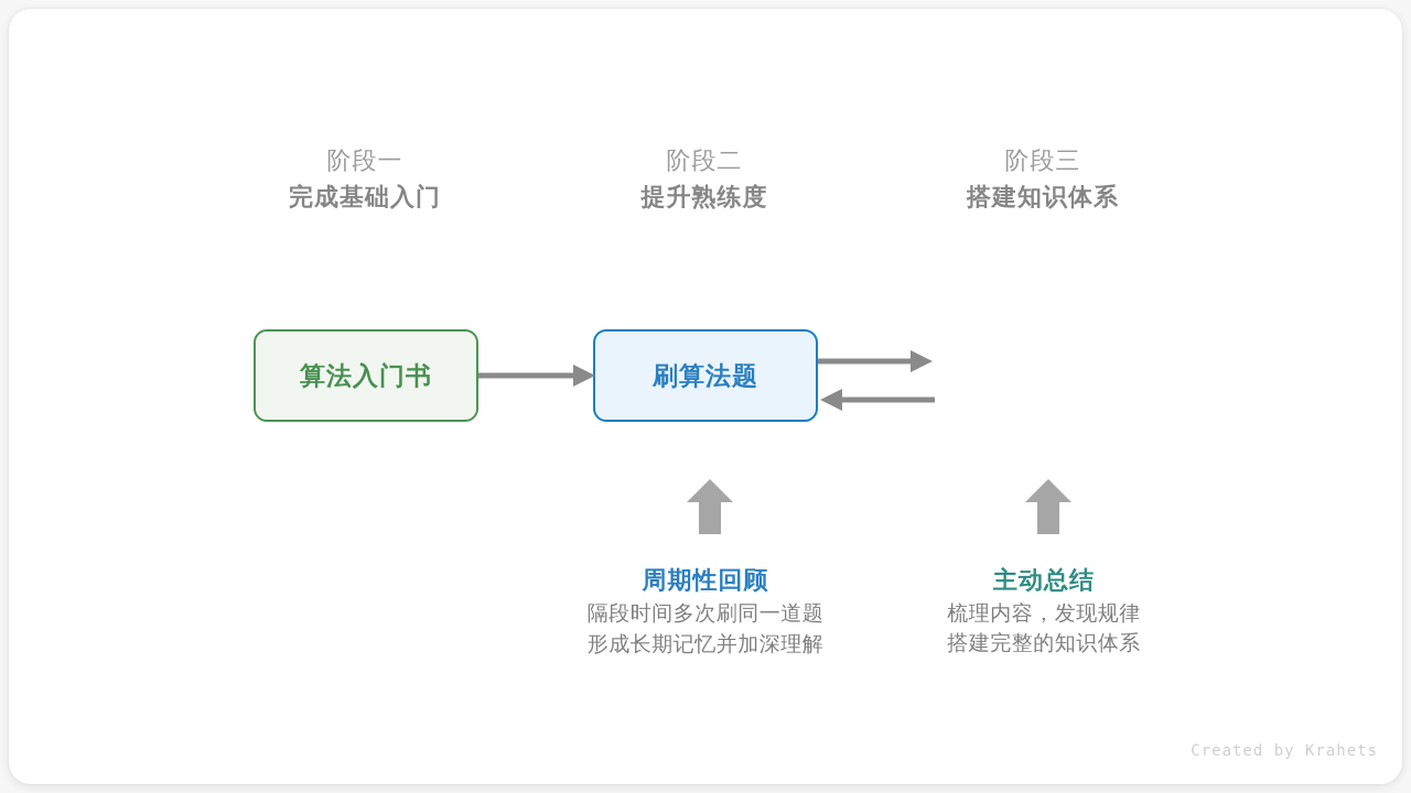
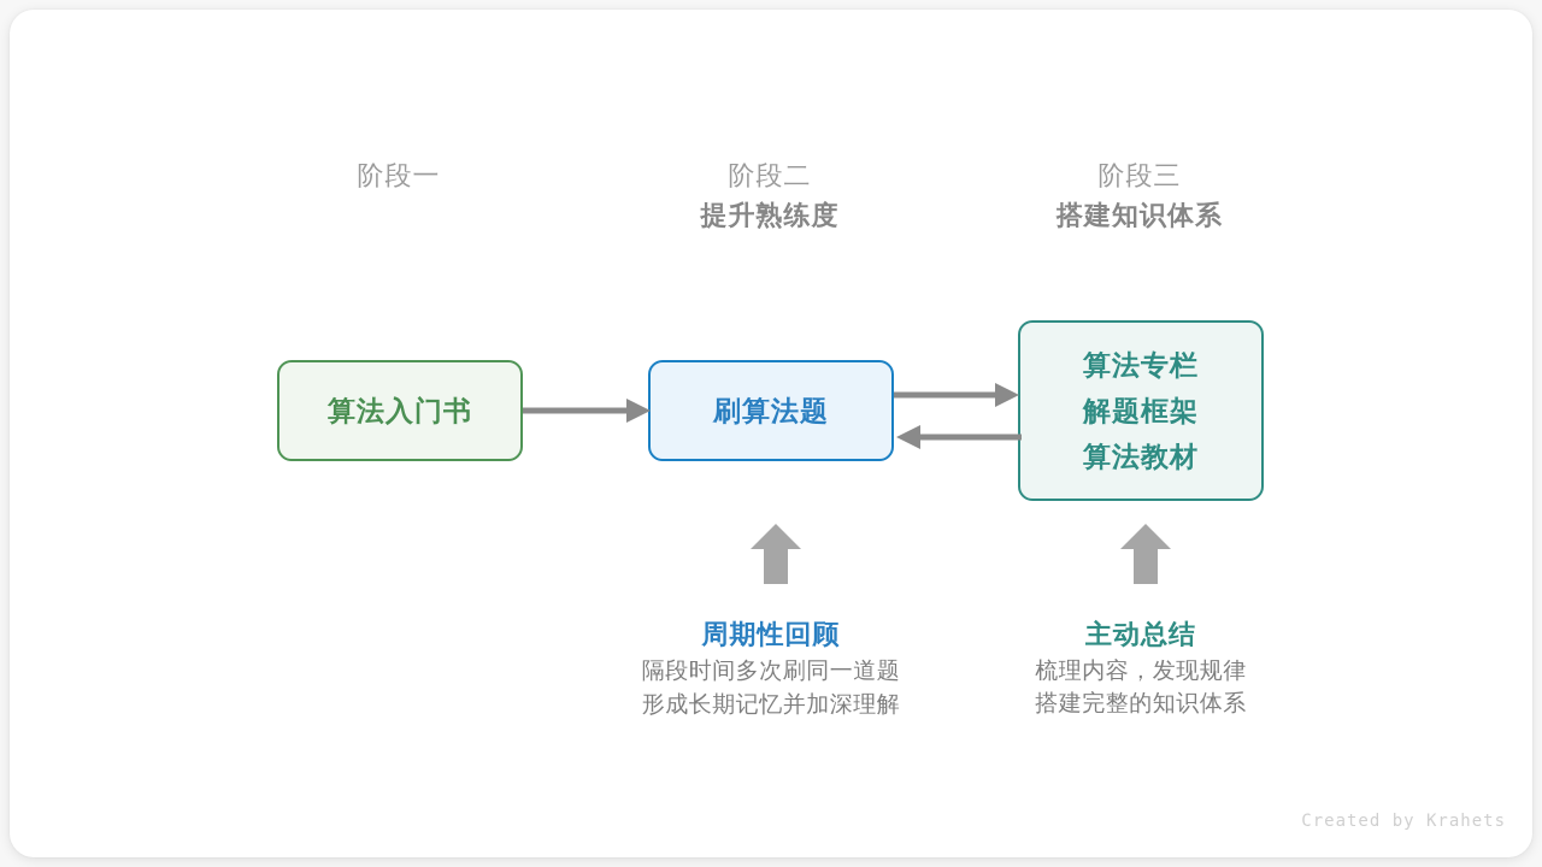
  阶段一
- 完成基础入门
  阶段二
  提升熟练度
  阶段三
  搭建知识体系
  算法入门书
  刷算法题
+ 算法专栏
+ 解题框架
+ 算法教材
  周期性回顾
  隔段时间多次刷同一道题
  形成长期记忆并加深理解
  主动总结
  梳理内容，发现规律
  搭建完整的知识体系
  Created by Krahets
